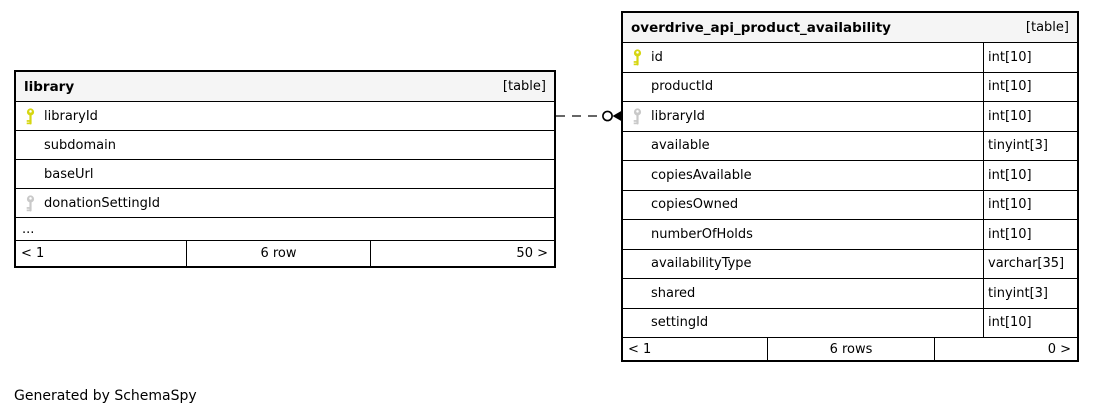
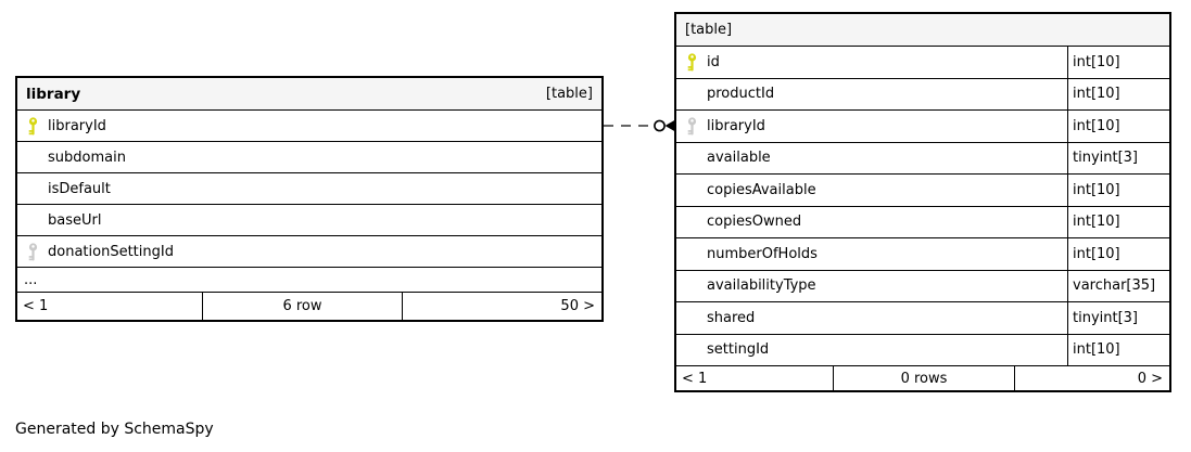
  library
  [table]
  libraryId
  subdomain
+ isDefault
  baseUrl
  donationSettingId
  ...
  < 1
  6 row
  50 >
- overdrive_api_product_availability
  [table]
  id
  int[10]
  productId
  int[10]
  libraryId
  int[10]
  available
  tinyint[3]
  copiesAvailable
  int[10]
  copiesOwned
  int[10]
  numberOfHolds
  int[10]
  availabilityType
  varchar[35]
  shared
  tinyint[3]
  settingId
  int[10]
  < 1
- 6 rows
+ 0 rows
  0 >
  Generated by SchemaSpy
